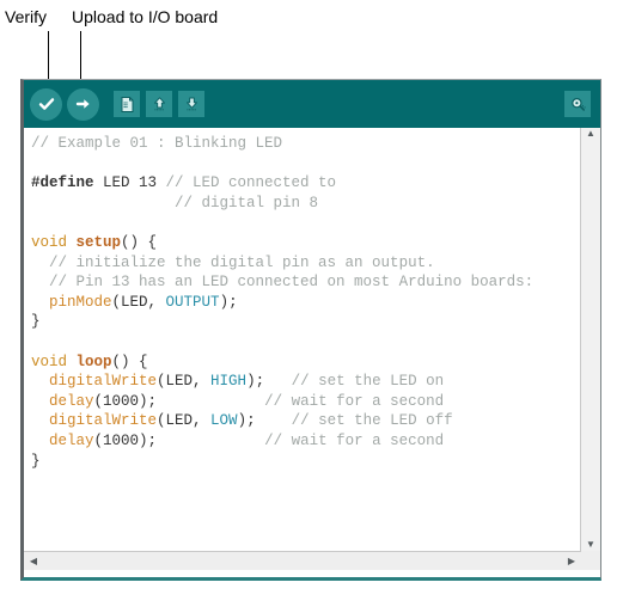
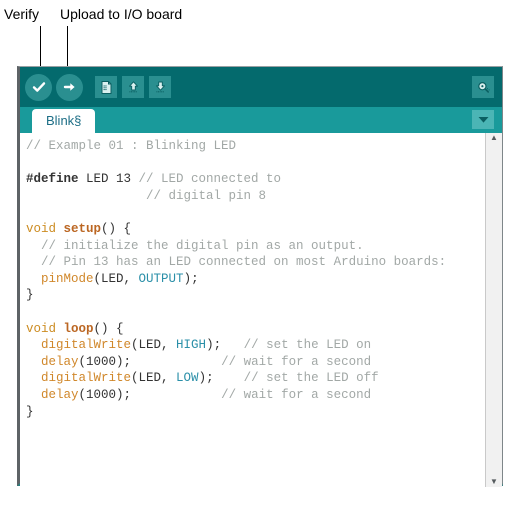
  Verify
  Upload to I/O board
+ Blink§
  // Example 01 : Blinking LED #define LED 13 // LED connected to // digital pin 8 void setup() { // initialize the digital pin as an output. // Pin 13 has an LED connected on most Arduino boards: pinMode(LED, OUTPUT); } void loop() { digitalWrite(LED, HIGH); // set the LED on delay(1000); // wait for a second digitalWrite(LED, LOW); // set the LED off delay(1000); // wait for a second }
  ▲
  ▼
- ◀
- ▶
